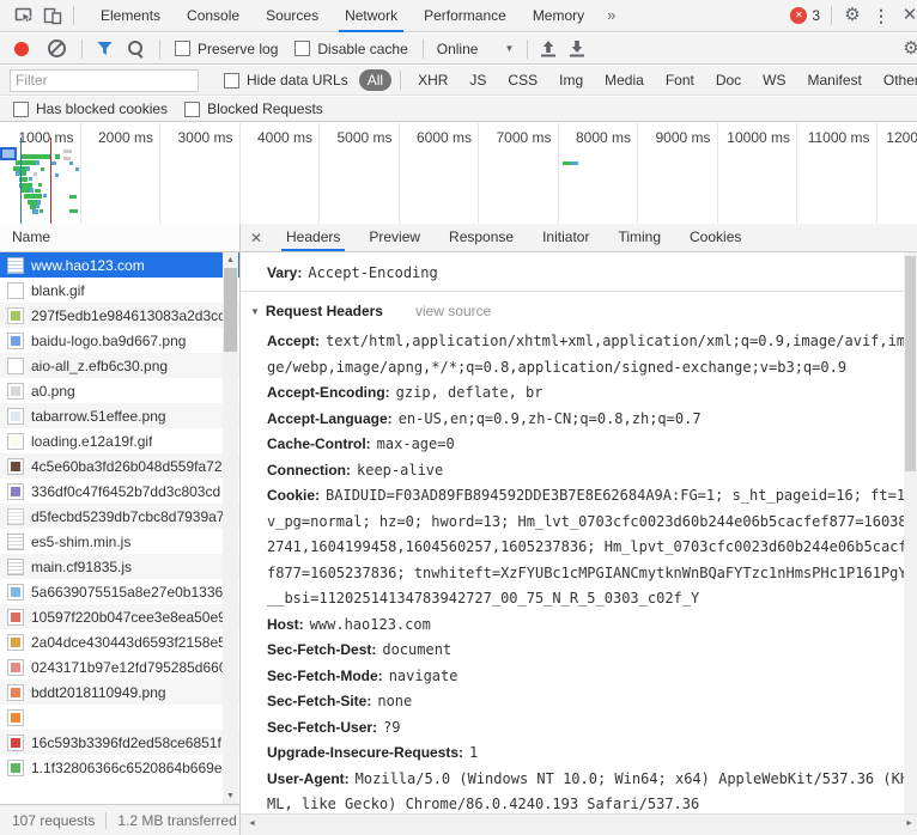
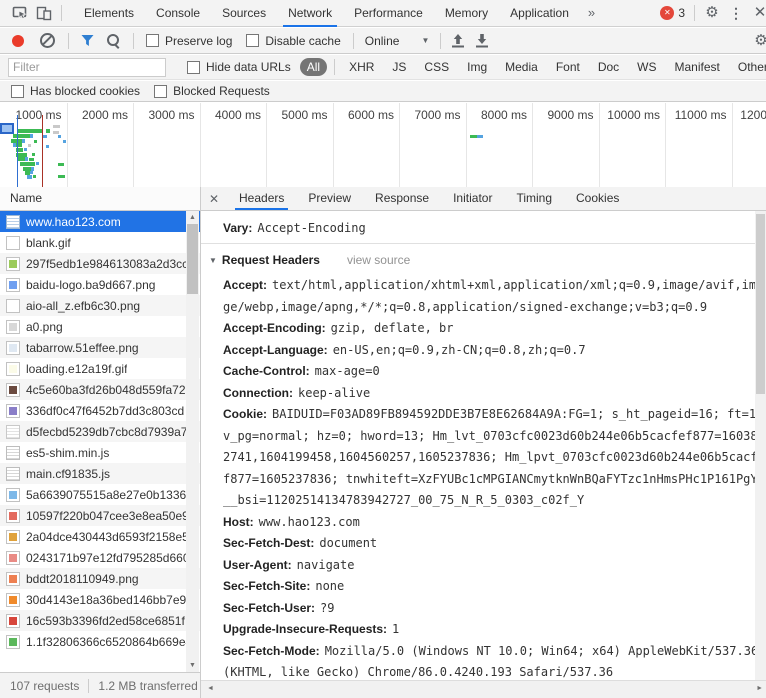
  Elements
  Console
  Sources
  Network
  Performance
  Memory
+ Application
  »
  ✕
  3
  ⚙
  ⋮
  ✕
  Preserve log
  Disable cache
  Online
  ▼
  ⚙
  Filter
  Hide data URLs
  All
  XHR
  JS
  CSS
  Img
  Media
  Font
  Doc
  WS
  Manifest
  Othe
  Has blocked cookies
  Blocked Requests
  1000 ms
  2000 ms
  3000 ms
  4000 ms
  5000 ms
  6000 ms
  7000 ms
  8000 ms
  9000 ms
  10000 ms
  11000 ms
  Name
  www.hao123.com
  blank.gif
  297f5edb1e984613083a2d3c
  baidu-logo.ba9d667.png
  aio-all_z.efb6c30.png
  a0.png
  tabarrow.51effee.png
  loading.e12a19f.gif
  4c5e60ba3fd26b048d559fa72
  336df0c47f6452b7dd3c803cd
  d5fecbd5239db7cbc8d7939a7
  es5-shim.min.js
  main.cf91835.js
  5a6639075515a8e27e0b1336
  10597f220b047cee3e8ea50e
  2a04dce430443d6593f2158e
  0243171b97e12fd795285d66
  bddt2018110949.png
+ 30d4143e18a36bed146bb7e9
  16c593b3396fd2ed58ce6851f
  1.1f32806366c6520864b669e
  107 requests
  1.2 MB transferred
  ✕
  Headers
  Preview
  Response
  Initiator
  Timing
  Cookies
  Vary: Accept-Encoding
  ▼
  Request Headers
  view source
  Accept: text/html,application/xhtml+xml,application/xml;q=0.9,image/avif,imge/webp,image/apng,*/*;q=0.8,application/signed-exchange;v=b3;q=0.9
  Accept-Encoding: gzip, deflate, br
  Accept-Language: en-US,en;q=0.9,zh-CN;q=0.8,zh;q=0.7
  Cache-Control: max-age=0
  Connection: keep-alive
  Cookie: BAIDUID=F03AD89FB894592DDE3B7E8E62684A9A:FG=1; s_ht_pageid=16; ft=1 v_pg=normal; hz=0; hword=13; Hm_lvt_0703cfc0023d60b244e06b5cacfef877=160382741,1604199458,1604560257,1605237836; Hm_lpvt_0703cfc0023d60b244e06b5cacff877=1605237836; tnwhiteft=XzFYUBc1cMPGIANCmytknWnBQaFYTzc1nHmsPHc1P161PgY __bsi=11202514134783942727_00_75_N_R_5_0303_c02f_Y
  Host: www.hao123.com
  Sec-Fetch-Dest: document
- Sec-Fetch-Mode: navigate
+ User-Agent: navigate
  Sec-Fetch-Site: none
  Sec-Fetch-User: ?9
  Upgrade-Insecure-Requests: 1
- User-Agent: Mozilla/5.0 (Windows NT 10.0; Win64; x64) AppleWebKit/537.36 (KML, like Gecko) Chrome/86.0.4240.193 Safari/537.36
+ Sec-Fetch-Mode: Mozilla/5.0 (Windows NT 10.0; Win64; x64) AppleWebKit/537.3 (KHTML, like Gecko) Chrome/86.0.4240.193 Safari/537.36
